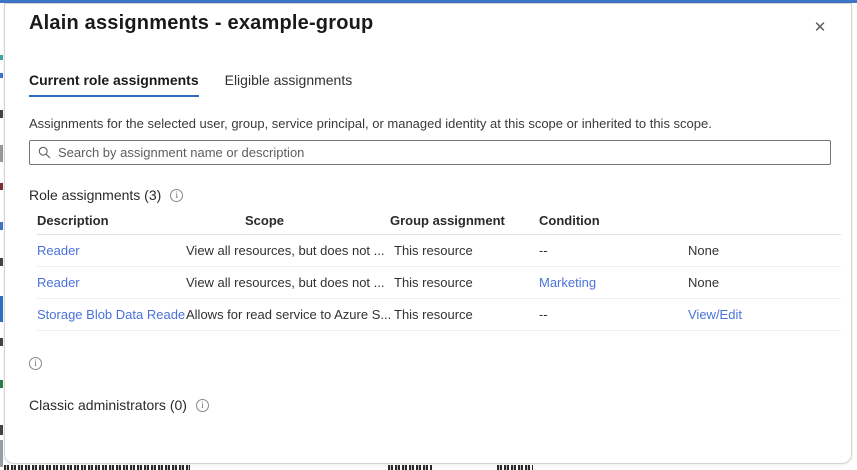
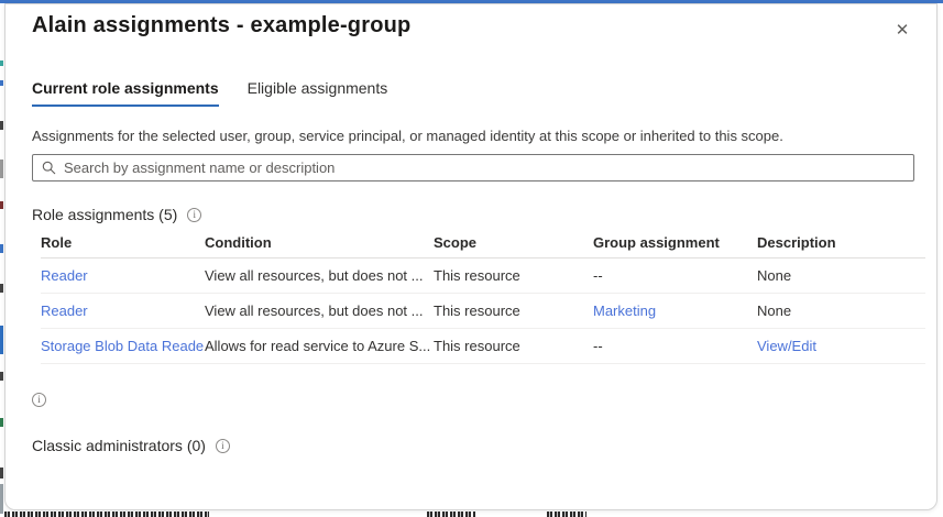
  Alain assignments - example-group
  ✕
  Current role assignments
  Eligible assignments
  Assignments for the selected user, group, service principal, or managed identity at this scope or inherited to this scope.
  Search by assignment name or description
- Role assignments (3)
+ Role assignments (5)
  i
+ Role
- Description
+ Condition
  Scope
  Group assignment
- Condition
+ Description
  Reader
  View all resources, but does not ...
  This resource
  --
  None
  Reader
  View all resources, but does not ...
  This resource
  Marketing
  None
  Storage Blob Data Reade
  Allows for read service to Azure S...
  This resource
  --
  View/Edit
  i
  Classic administrators (0)
  i
